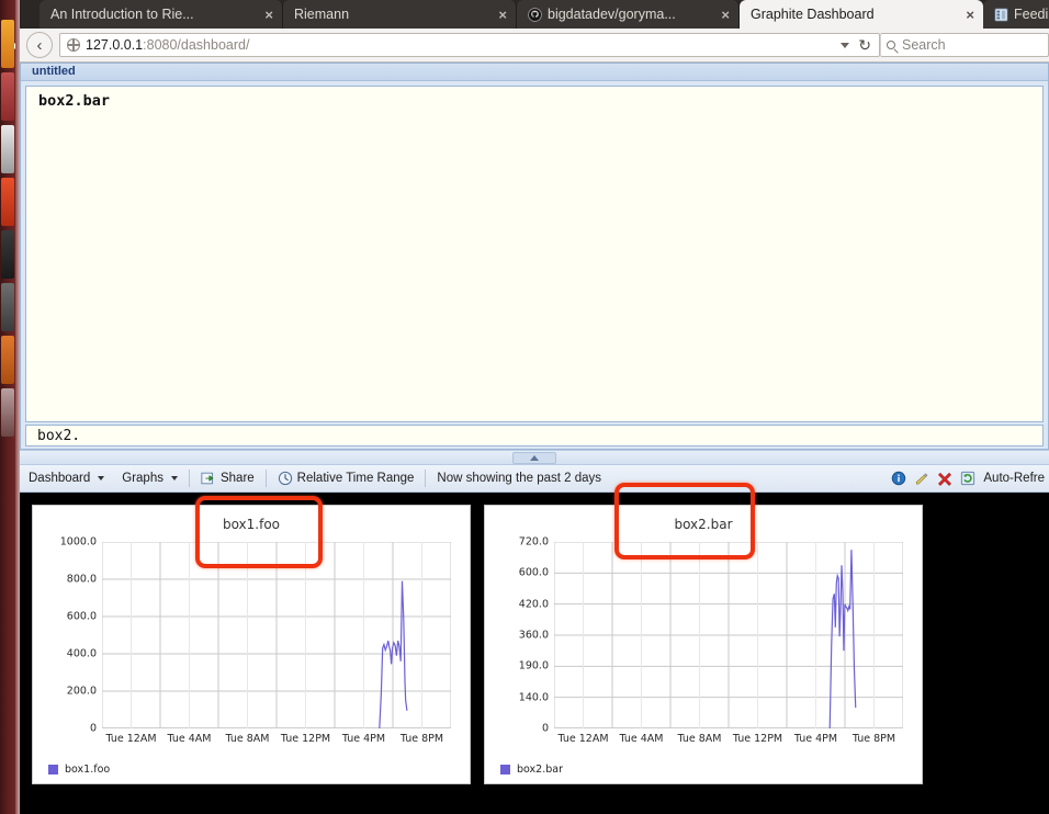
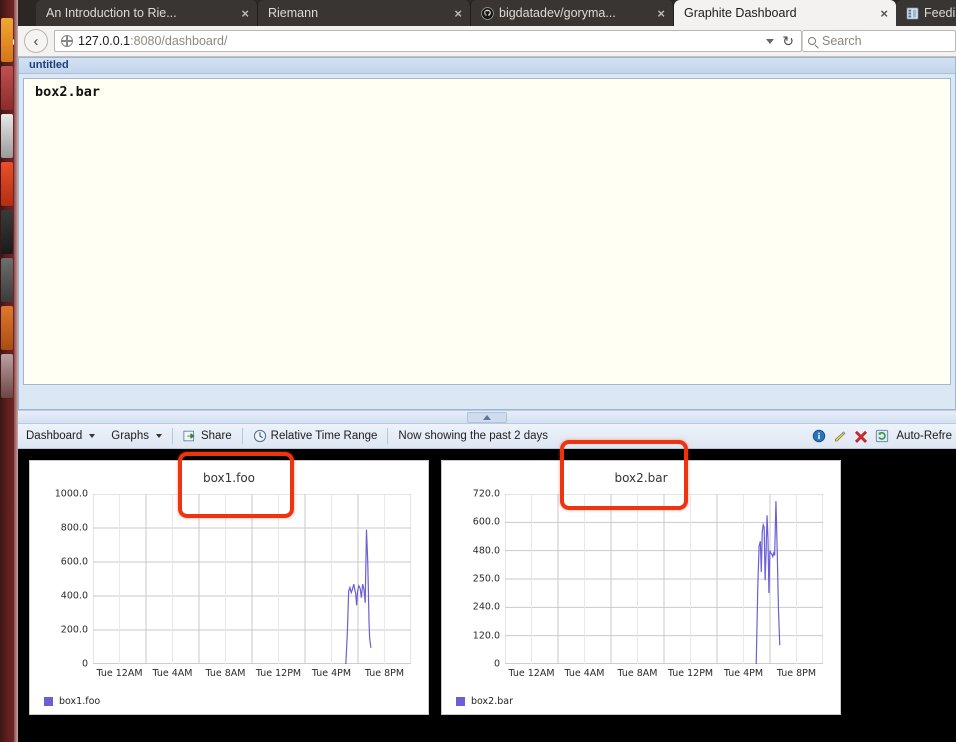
  An Introduction to Rie...
  ×
  Riemann
  ×
  bigdatadev/goryma...
  ×
  Graphite Dashboard
  ×
  Feedi
  ‹
  127.0.0.1:8080/dashboard/
  ↻
  Search
  untitled
  box2.bar
- box2.
  Dashboard
  Graphs
  Share
  Relative Time Range
  Now showing the past 2 days
  Auto-Refre
  box1.foo
  0
  200.0
  400.0
  600.0
  800.0
  1000.0
  Tue 12AM
  Tue 4AM
  Tue 8AM
  Tue 12PM
  Tue 4PM
  Tue 8PM
  box1.foo
  box2.bar
  0
- 140.0
+ 120.0
- 190.0
+ 240.0
- 360.0
+ 250.0
- 420.0
+ 480.0
  600.0
  720.0
  Tue 12AM
  Tue 4AM
  Tue 8AM
  Tue 12PM
  Tue 4PM
  Tue 8PM
  box2.bar
